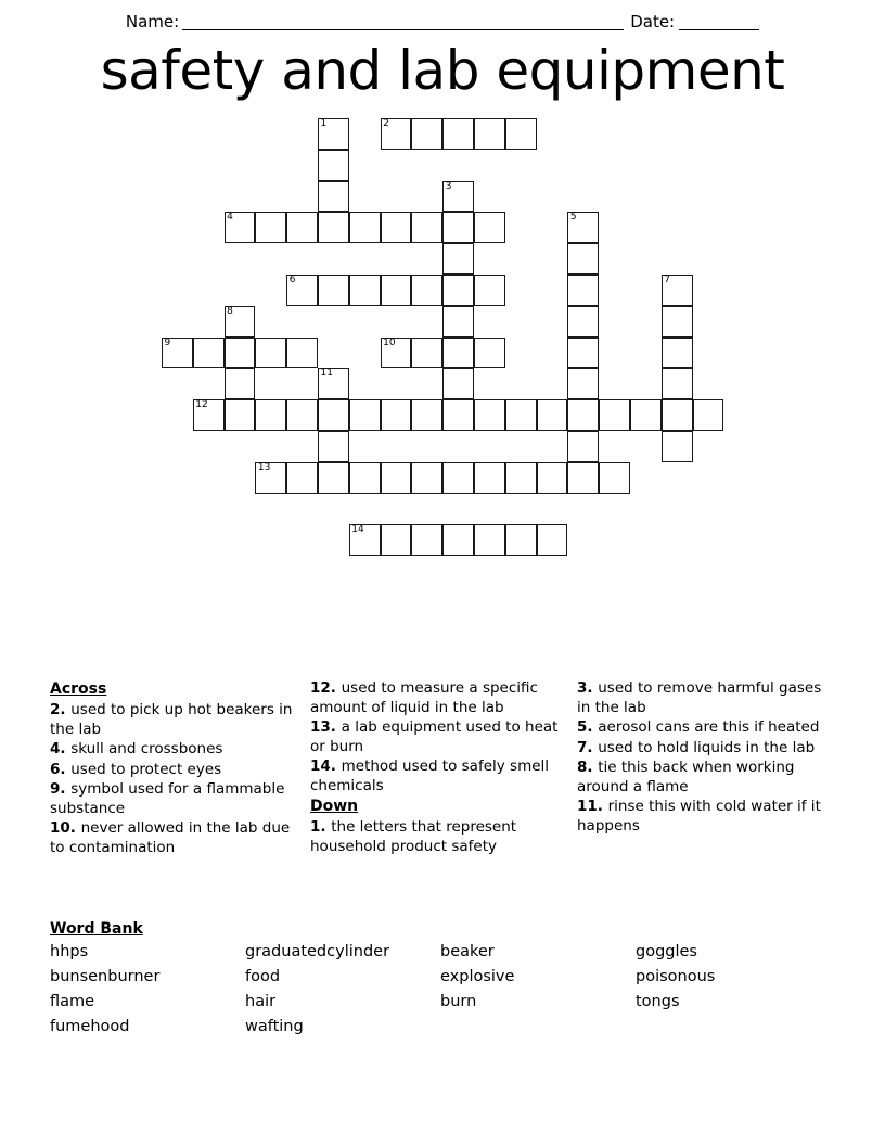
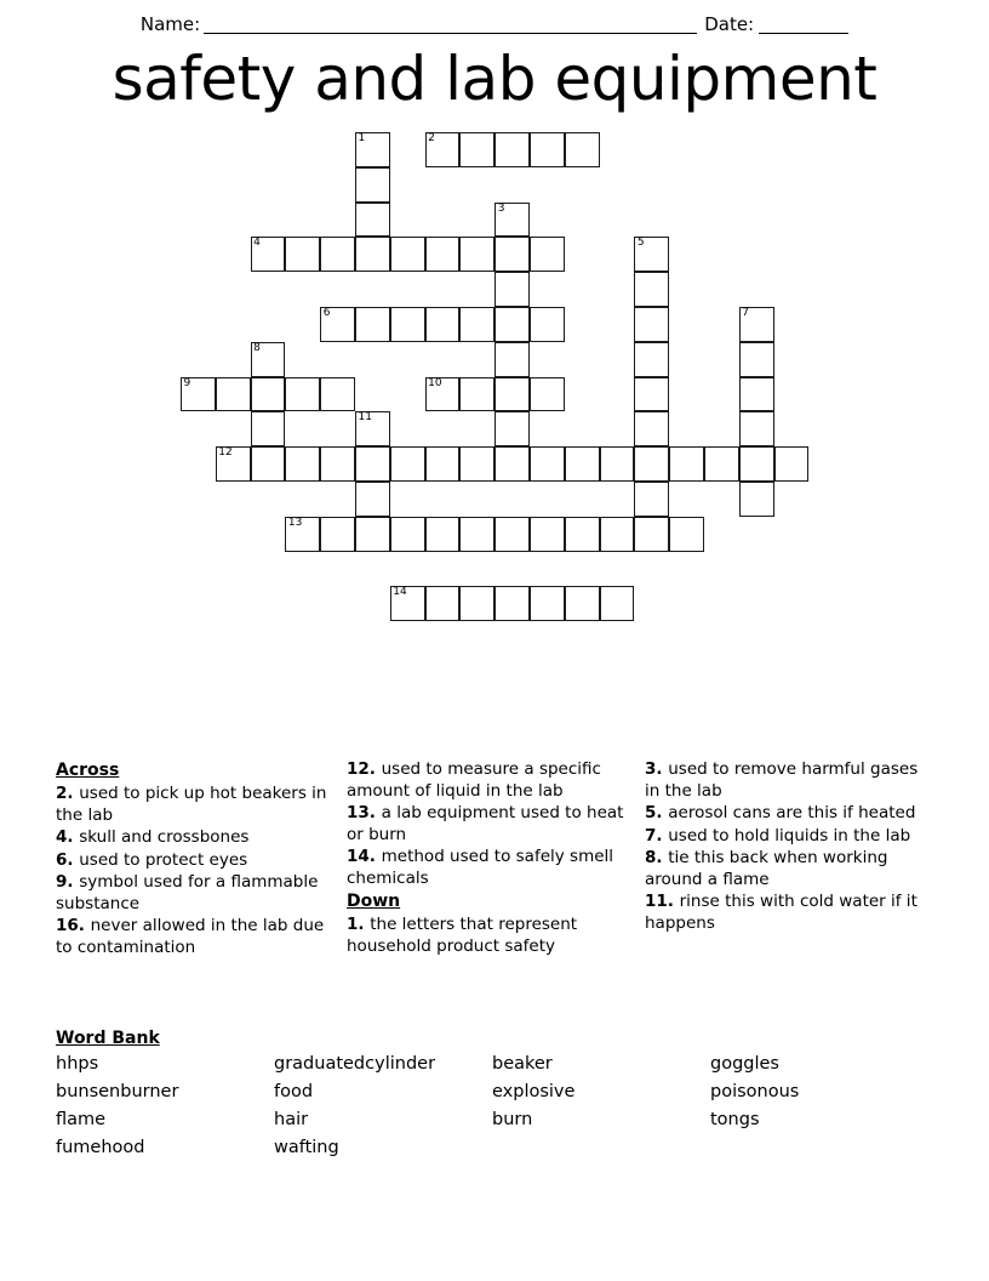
  Name:
  Date:
  safety and lab equipment
  1
  2
  3
  4
  5
  6
  7
  8
  9
  10
  11
  12
  13
  14
  Across
  2. used to pick up hot beakers in the lab
  4. skull and crossbones
  6. used to protect eyes
  9. symbol used for a flammable substance
- 10. never allowed in the lab due to contamination
+ 16. never allowed in the lab due to contamination
  12. used to measure a specific amount of liquid in the lab
  13. a lab equipment used to heat or burn
  14. method used to safely smell chemicals
  Down
  1. the letters that represent household product safety
  3. used to remove harmful gases in the lab
  5. aerosol cans are this if heated
  7. used to hold liquids in the lab
  8. tie this back when working around a flame
  11. rinse this with cold water if it happens
  Word Bank
  hhps
  graduatedcylinder
  beaker
  goggles
  bunsenburner
  food
  explosive
  poisonous
  flame
  hair
  burn
  tongs
  fumehood
  wafting
